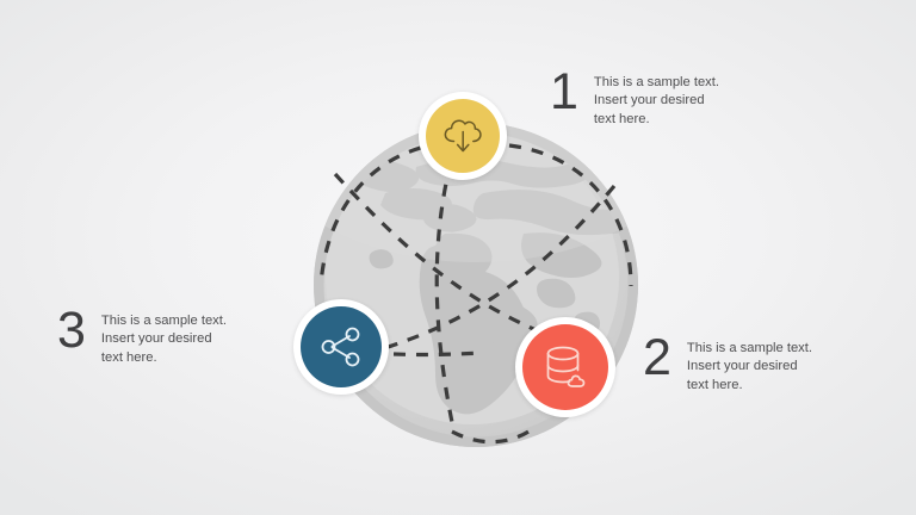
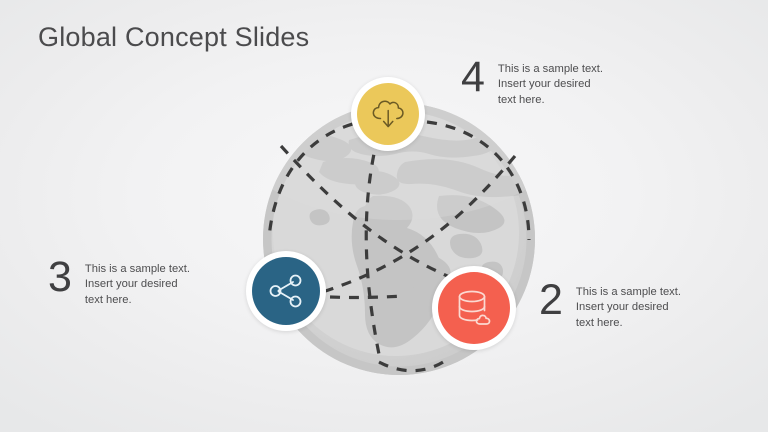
+ Global Concept Slides
- 1
+ 4
  This is a sample text.
  Insert your desired
  text here.
  2
  This is a sample text.
  Insert your desired
  text here.
  3
  This is a sample text.
  Insert your desired
  text here.
